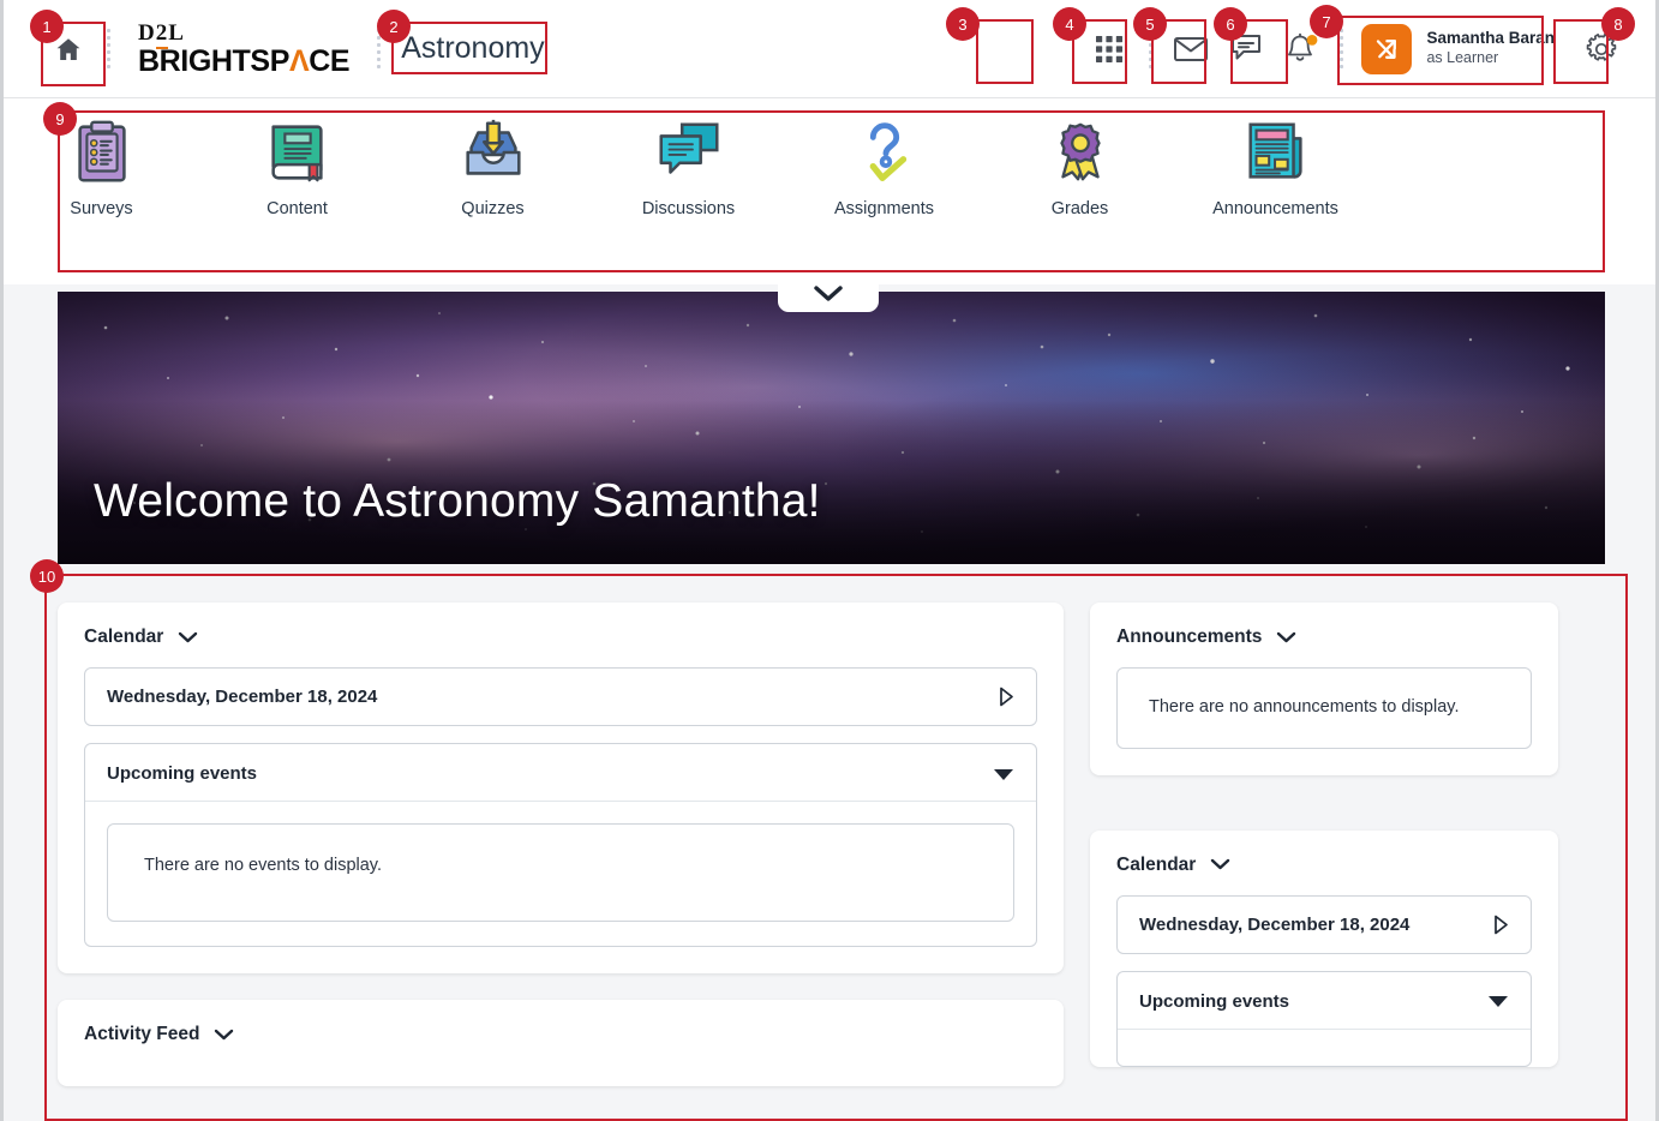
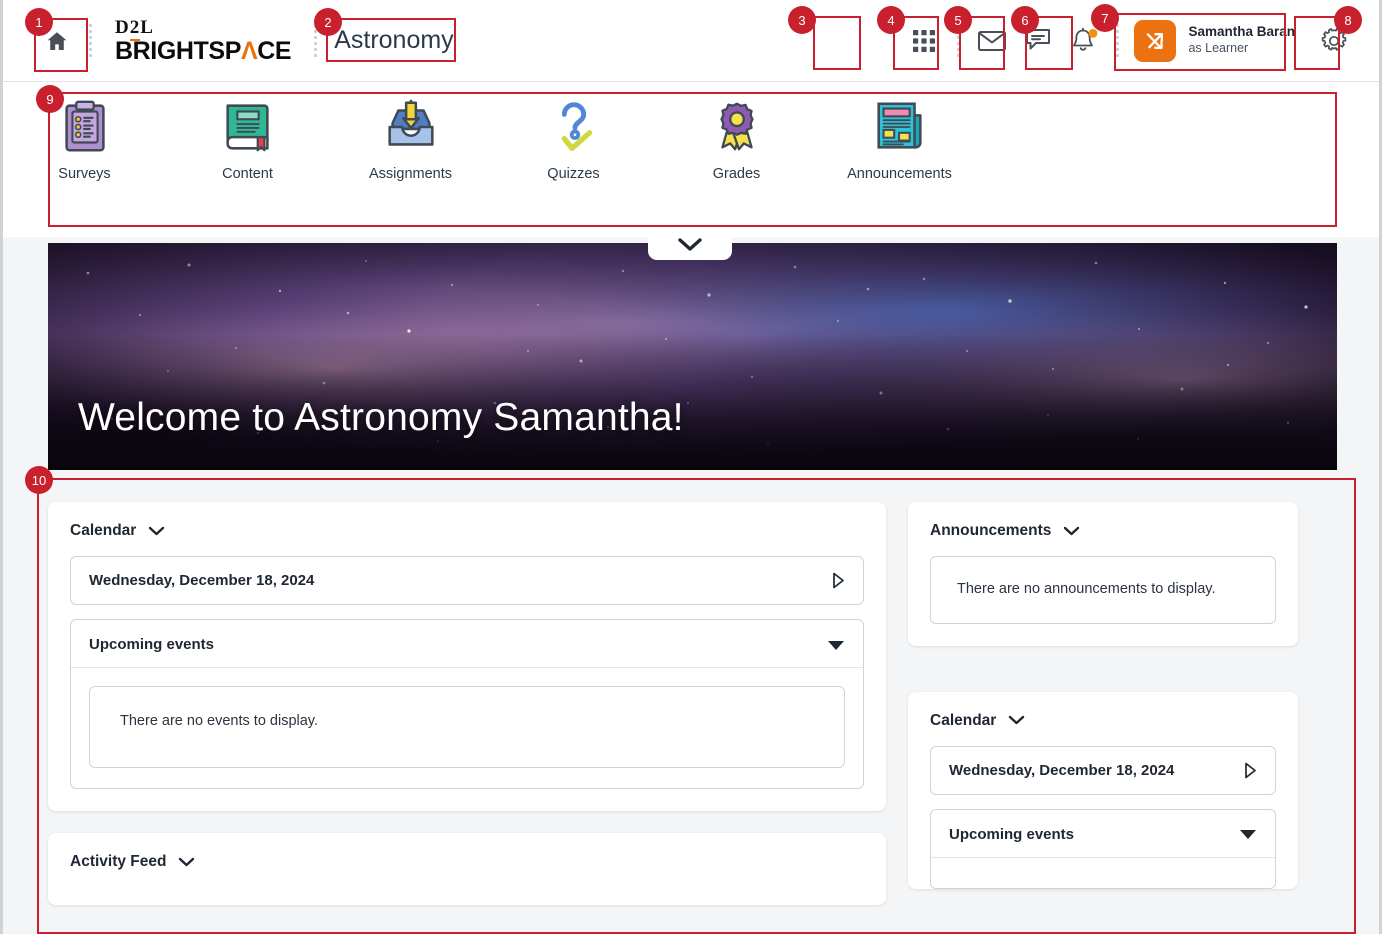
  D2L
  BRIGHTSPΛCE
  Astronomy
  Samantha Baran
  as Learner
  Surveys
  Content
- Quizzes
+ Assignments
- Discussions
- Assignments
+ Quizzes
  Grades
  Announcements
  Welcome to Astronomy Samantha!
  Calendar
  Wednesday, December 18, 2024
  Upcoming events
  There are no events to display.
  Activity Feed
  Announcements
  There are no announcements to display.
  Calendar
  Wednesday, December 18, 2024
  Upcoming events
  1
  2
  3
  4
  5
  6
  7
  8
  9
  10
